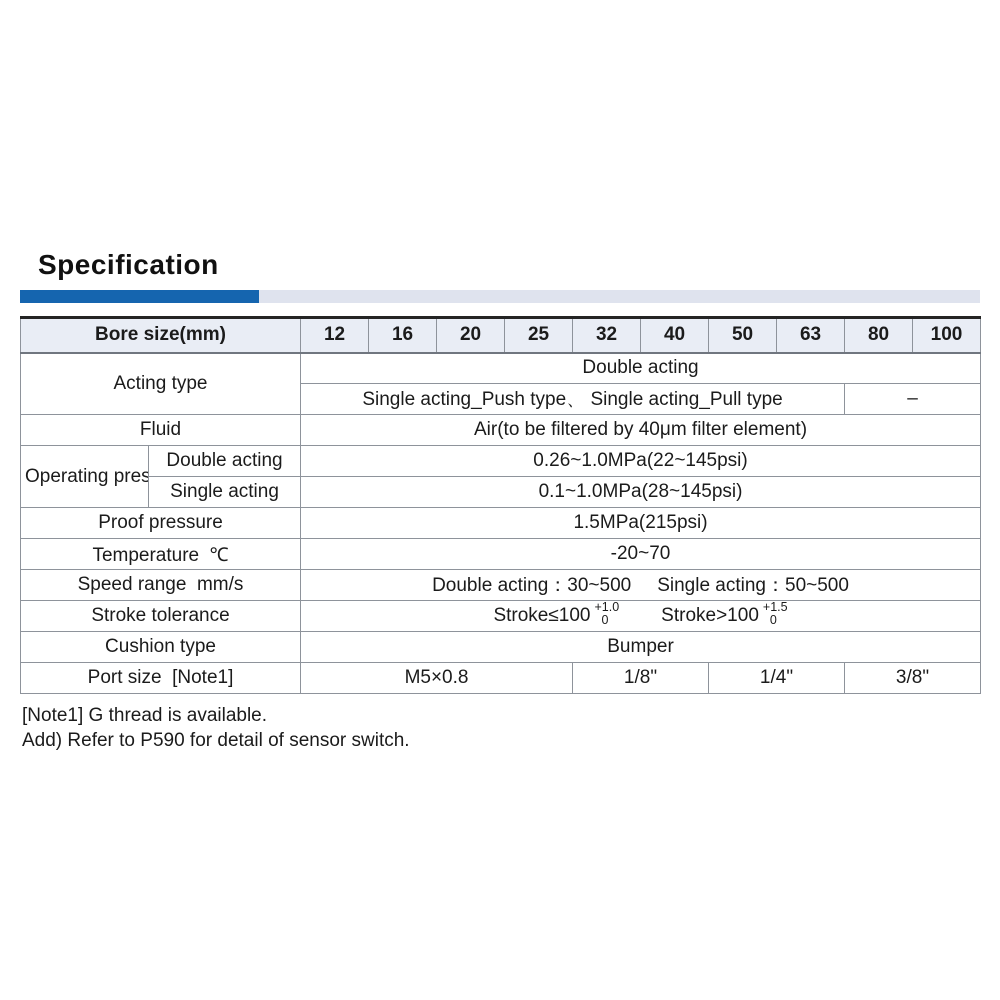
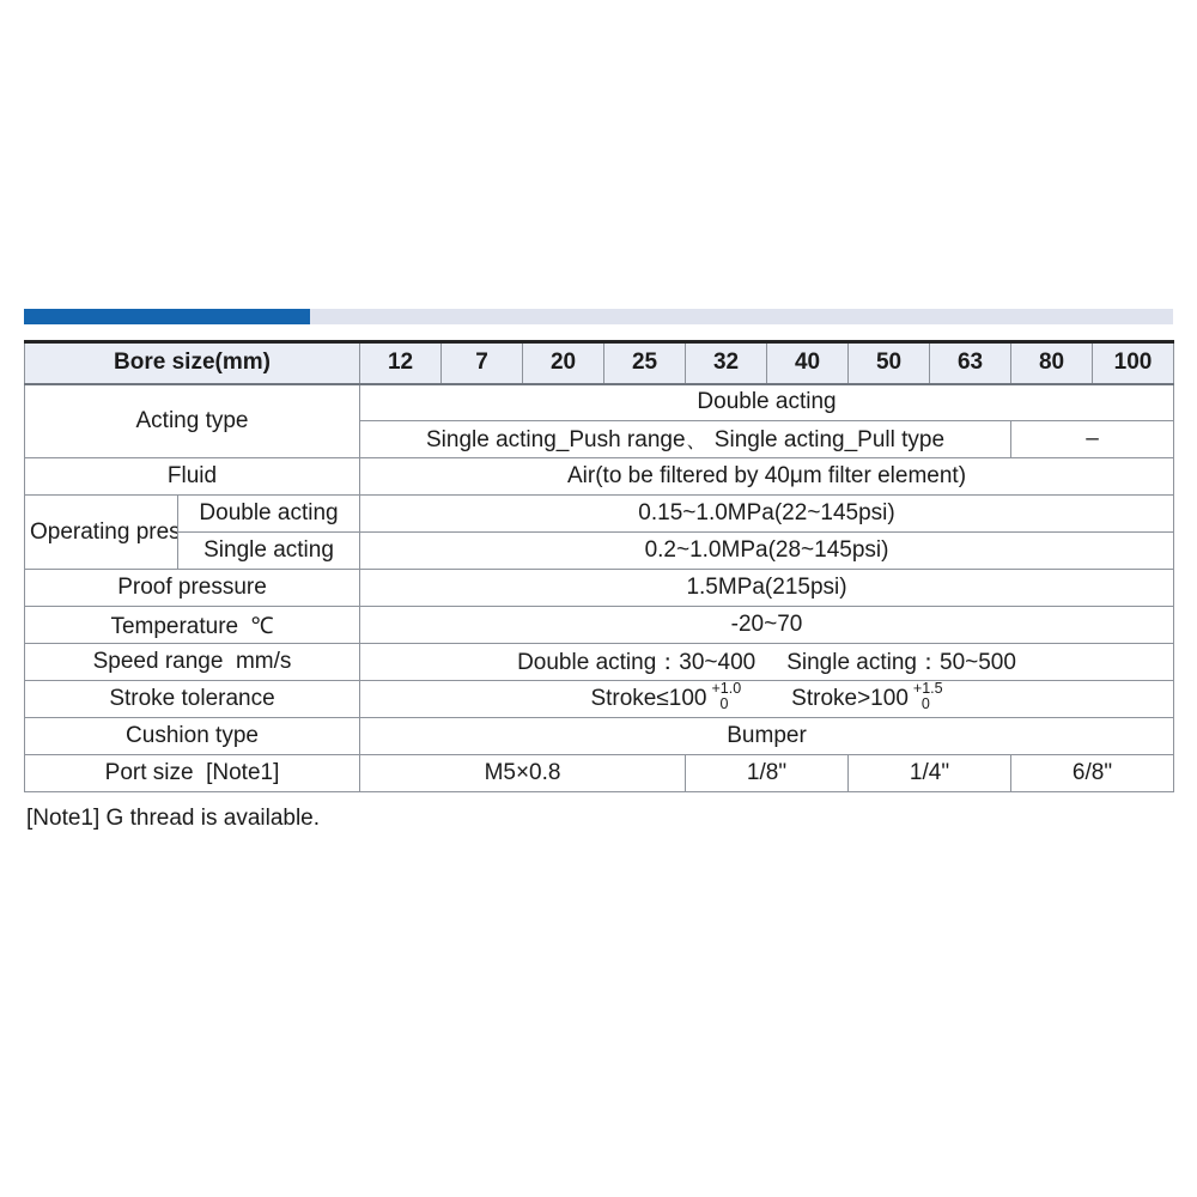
- Specification
- Bore size(mm)	12	16	20	25	32	40	50	63	80	100
+ Bore size(mm)	12	7	20	25	32	40	50	63	80	100
  Acting type	Double acting
- Single acting_Push type、 Single acting_Pull type	–
+ Single acting_Push range、 Single acting_Pull type	–
  Fluid	Air(to be filtered by 40μm filter element)
- Operating pres	Double acting	0.26~1.0MPa(22~145psi)
+ Operating pres	Double acting	0.15~1.0MPa(22~145psi)
- Single acting	0.1~1.0MPa(28~145psi)
+ Single acting	0.2~1.0MPa(28~145psi)
  Proof pressure	1.5MPa(215psi)
  Temperature ℃	-20~70
- Speed range mm/s	Double acting：30~500 Single acting：50~500
+ Speed range mm/s	Double acting：30~400 Single acting：50~500
  Stroke tolerance	Stroke≤100 +1.00 Stroke>100 +1.50
  Cushion type	Bumper
- Port size [Note1]	M5×0.8	1/8"	1/4"	3/8"
+ Port size [Note1]	M5×0.8	1/8"	1/4"	6/8"
  [Note1] G thread is available.
- Add) Refer to P590 for detail of sensor switch.
